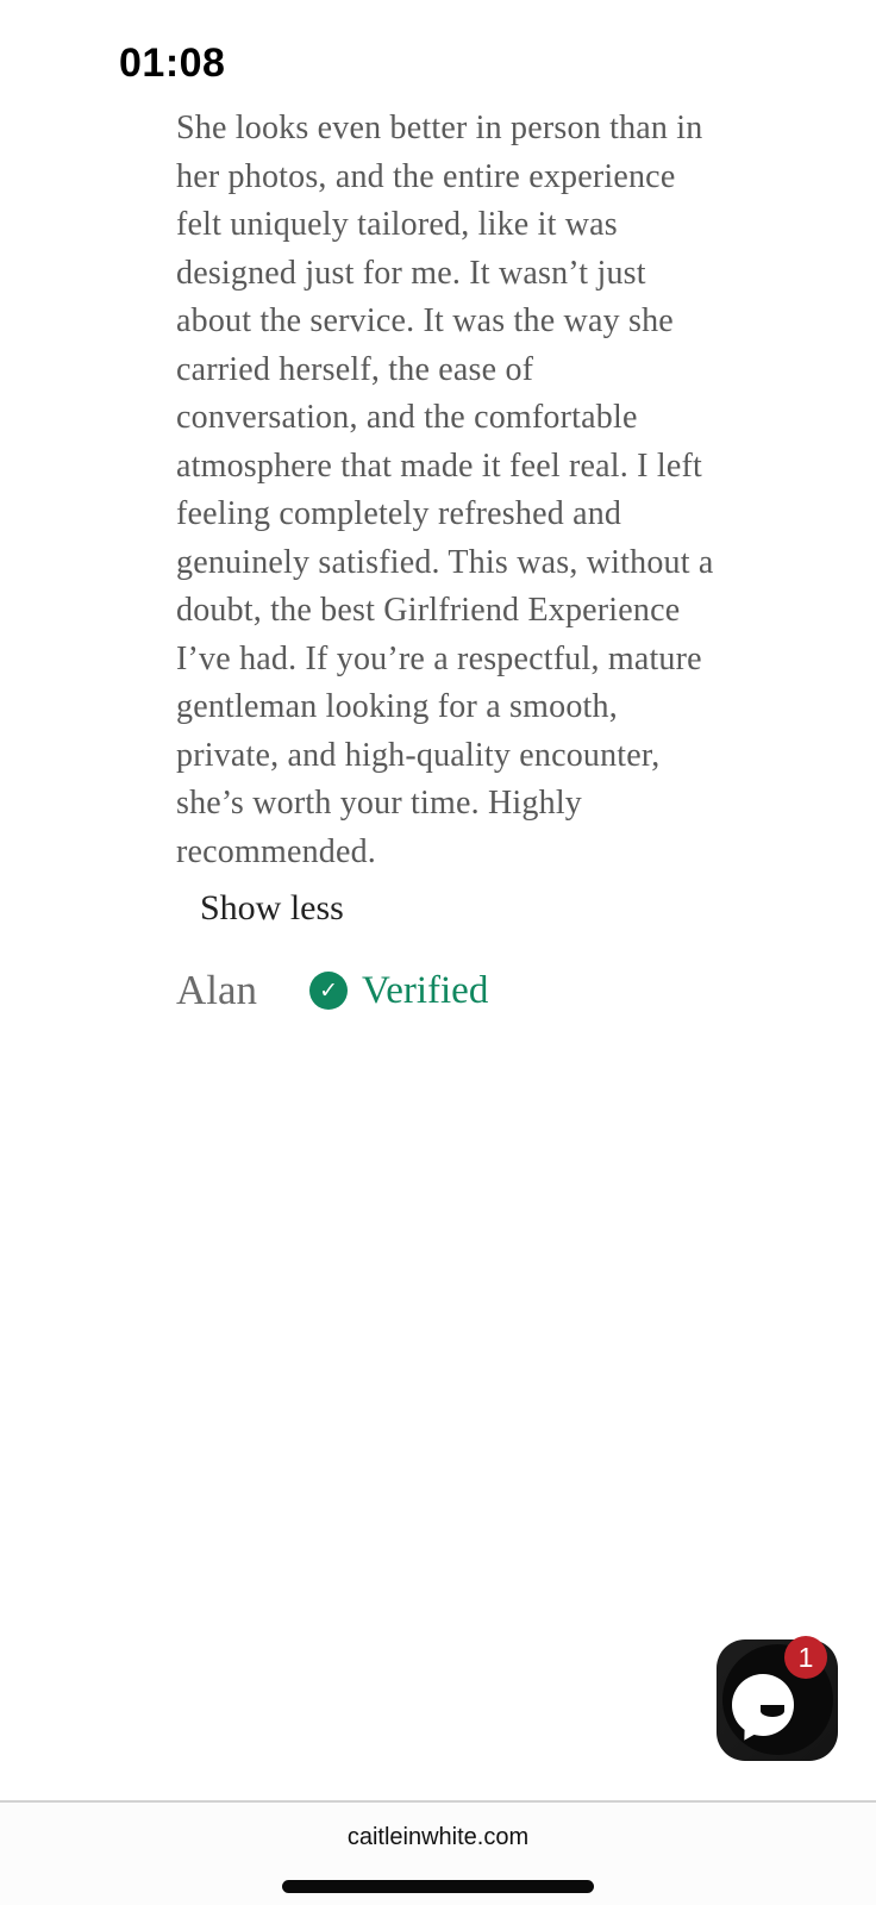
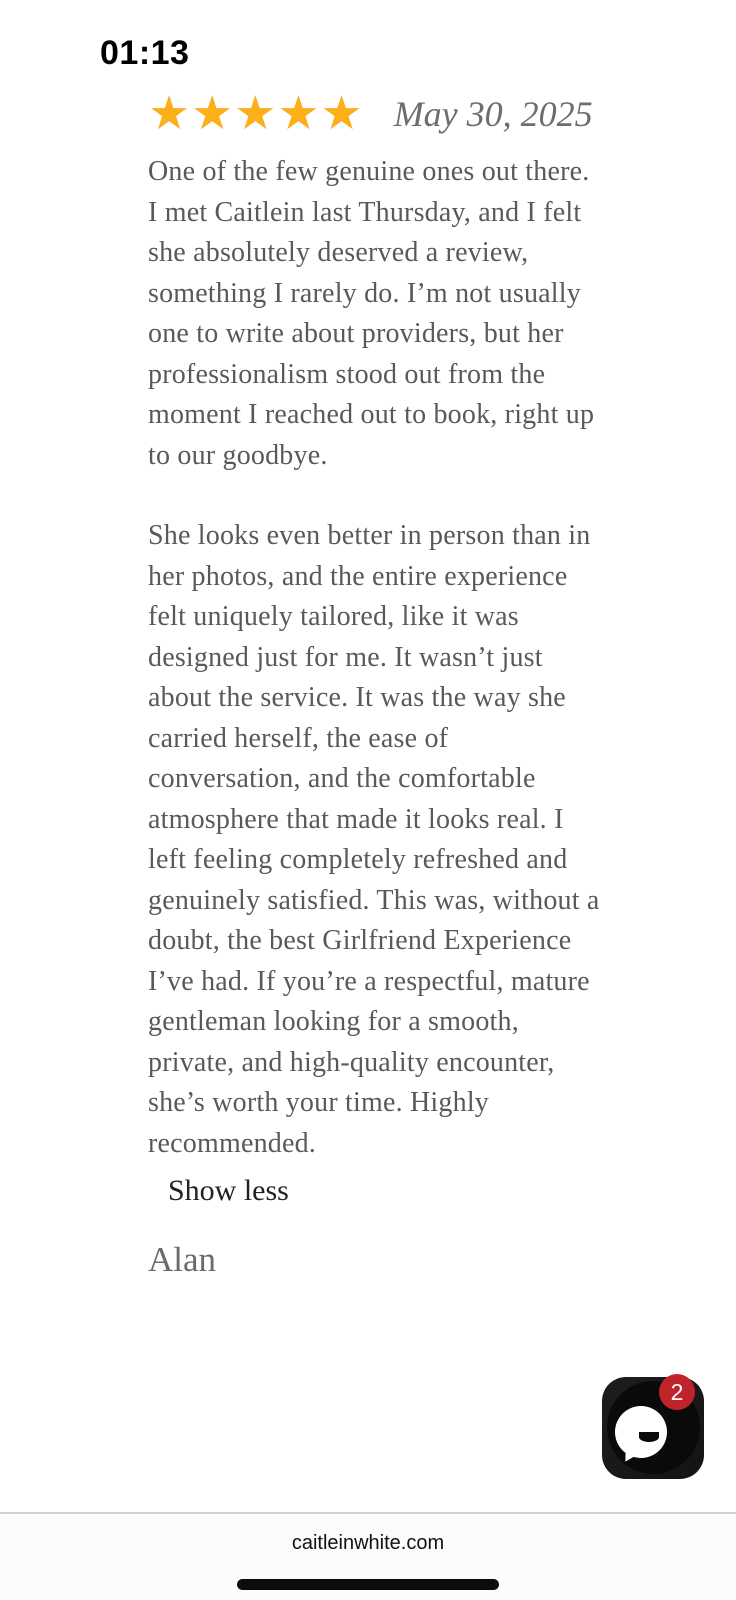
- 01:08
+ 01:13
+ ★★★★★
+ May 30, 2025
+ One of the few genuine ones out there. I met Caitlein last Thursday, and I felt she absolutely deserved a review, something I rarely do. I’m not usually one to write about providers, but her professionalism stood out from the moment I reached out to book, right up to our goodbye.
- She looks even better in person than in her photos, and the entire experience felt uniquely tailored, like it was designed just for me. It wasn’t just about the service. It was the way she carried herself, the ease of conversation, and the comfortable atmosphere that made it feel real. I left feeling completely refreshed and genuinely satisfied. This was, without a doubt, the best Girlfriend Experience I’ve had. If you’re a respectful, mature gentleman looking for a smooth, private, and high-quality encounter, she’s worth your time. Highly recommended.
+ She looks even better in person than in her photos, and the entire experience felt uniquely tailored, like it was designed just for me. It wasn’t just about the service. It was the way she carried herself, the ease of conversation, and the comfortable atmosphere that made it looks real. I left feeling completely refreshed and genuinely satisfied. This was, without a doubt, the best Girlfriend Experience I’ve had. If you’re a respectful, mature gentleman looking for a smooth, private, and high-quality encounter, she’s worth your time. Highly recommended.
  Show less
  Alan
- ✓
- Verified
- 1
+ 2
  caitleinwhite.com
